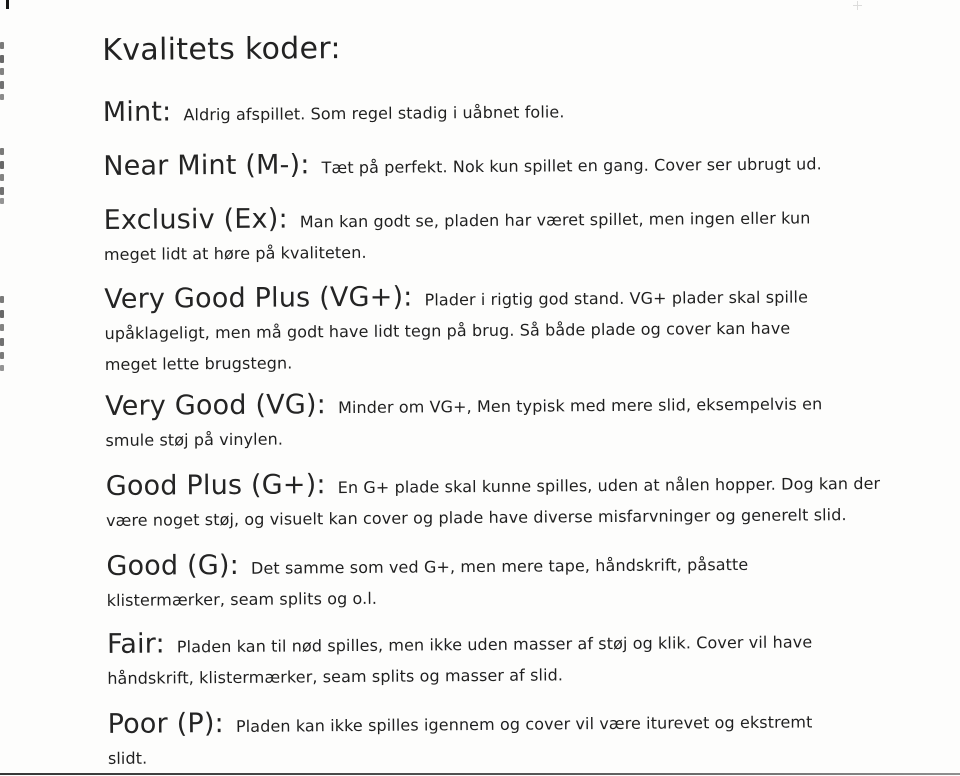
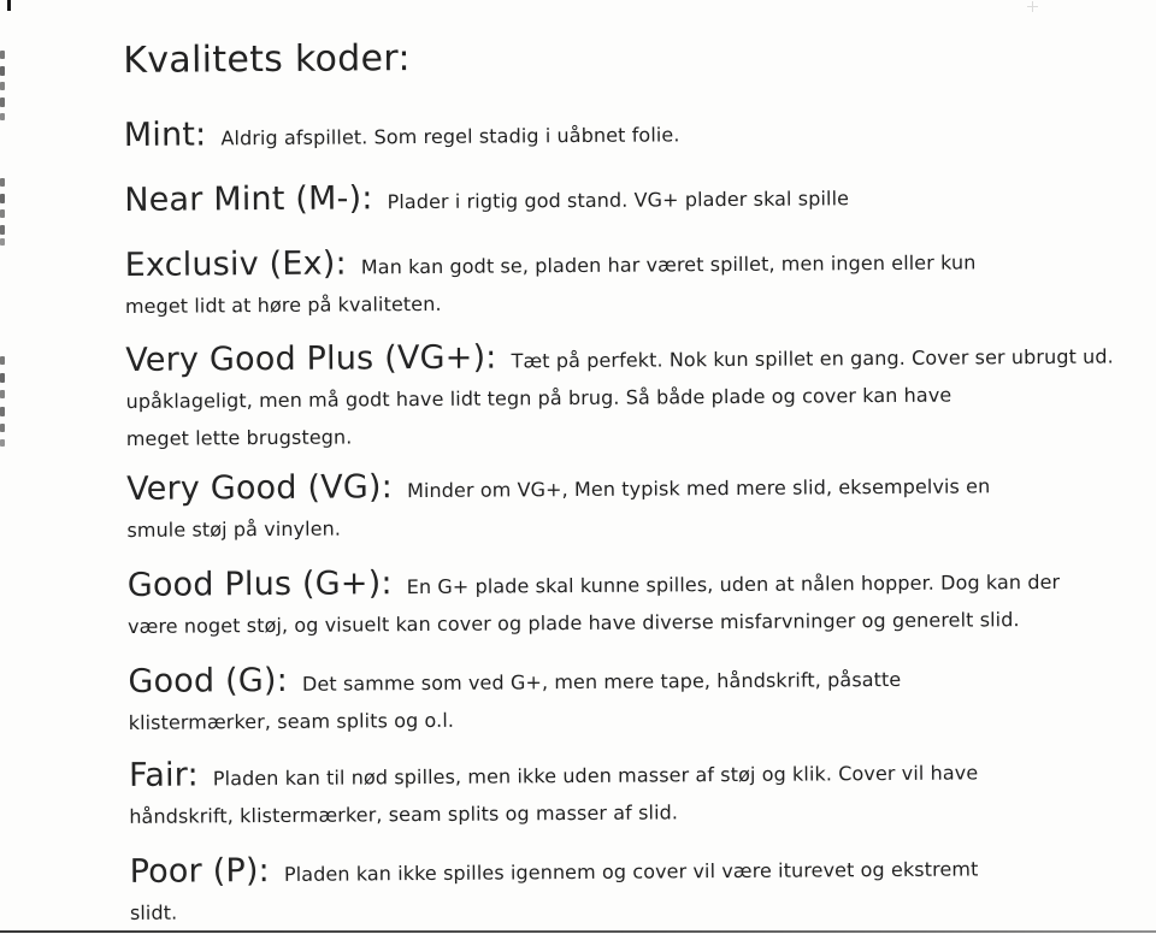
  Kvalitets koder:
  Mint: Aldrig afspillet. Som regel stadig i uåbnet folie.
- Near Mint (M-): Tæt på perfekt. Nok kun spillet en gang. Cover ser ubrugt ud.
+ Near Mint (M-): Plader i rigtig god stand. VG+ plader skal spille
  Exclusiv (Ex): Man kan godt se, pladen har været spillet, men ingen eller kun
  meget lidt at høre på kvaliteten.
- Very Good Plus (VG+): Plader i rigtig god stand. VG+ plader skal spille
+ Very Good Plus (VG+): Tæt på perfekt. Nok kun spillet en gang. Cover ser ubrugt ud.
  upåklageligt, men må godt have lidt tegn på brug. Så både plade og cover kan have
  meget lette brugstegn.
  Very Good (VG): Minder om VG+, Men typisk med mere slid, eksempelvis en
  smule støj på vinylen.
  Good Plus (G+): En G+ plade skal kunne spilles, uden at nålen hopper. Dog kan der
  være noget støj, og visuelt kan cover og plade have diverse misfarvninger og generelt slid.
  Good (G): Det samme som ved G+, men mere tape, håndskrift, påsatte
  klistermærker, seam splits og o.l.
  Fair: Pladen kan til nød spilles, men ikke uden masser af støj og klik. Cover vil have
  håndskrift, klistermærker, seam splits og masser af slid.
  Poor (P): Pladen kan ikke spilles igennem og cover vil være iturevet og ekstremt
  slidt.
